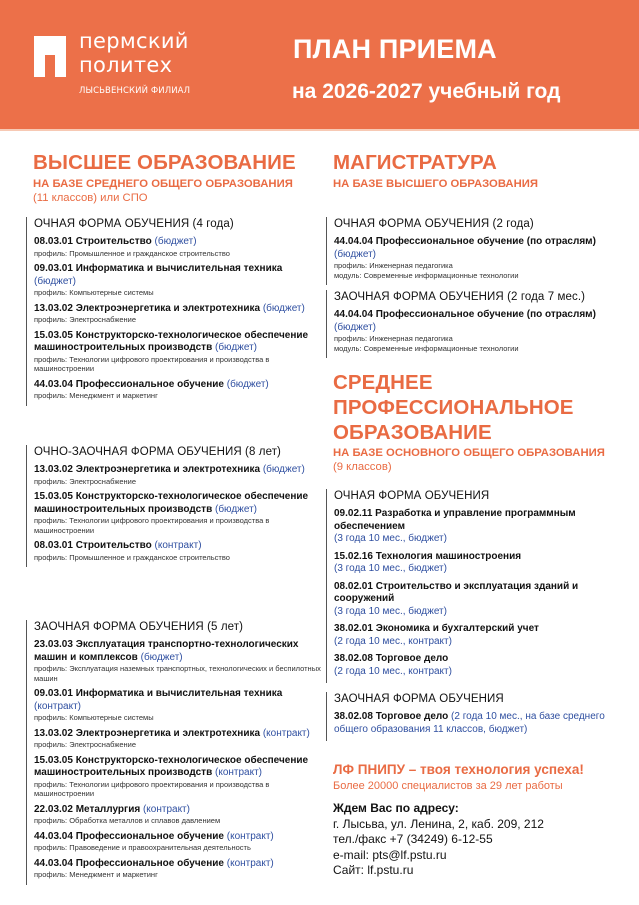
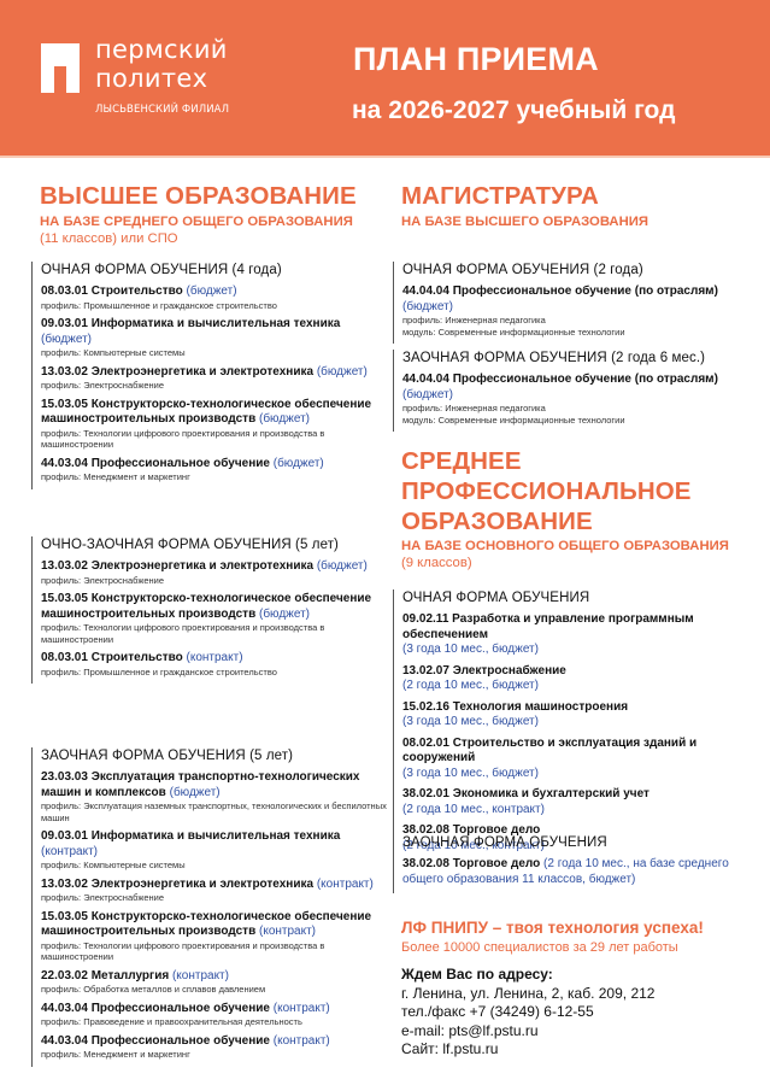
  пермский
  политех
  ЛЫСЬВЕНСКИЙ ФИЛИАЛ
  ПЛАН ПРИЕМА
  на 2026-2027 учебный год
  ВЫСШЕЕ ОБРАЗОВАНИЕ
  НА БАЗЕ СРЕДНЕГО ОБЩЕГО ОБРАЗОВАНИЯ
  (11 классов) или СПО
  ОЧНАЯ ФОРМА ОБУЧЕНИЯ (4 года)
  08.03.01 Строительство (бюджет)
  профиль: Промышленное и гражданское строительство
  09.03.01 Информатика и вычислительная техника (бюджет)
  профиль: Компьютерные системы
  13.03.02 Электроэнергетика и электротехника (бюджет)
  профиль: Электроснабжение
  15.03.05 Конструкторско-технологическое обеспечение машиностроительных производств (бюджет)
  профиль: Технологии цифрового проектирования и производства в машиностроении
  44.03.04 Профессиональное обучение (бюджет)
  профиль: Менеджмент и маркетинг
- ОЧНО-ЗАОЧНАЯ ФОРМА ОБУЧЕНИЯ (8 лет)
+ ОЧНО-ЗАОЧНАЯ ФОРМА ОБУЧЕНИЯ (5 лет)
  13.03.02 Электроэнергетика и электротехника (бюджет)
  профиль: Электроснабжение
  15.03.05 Конструкторско-технологическое обеспечение машиностроительных производств (бюджет)
  профиль: Технологии цифрового проектирования и производства в машиностроении
  08.03.01 Строительство (контракт)
  профиль: Промышленное и гражданское строительство
  ЗАОЧНАЯ ФОРМА ОБУЧЕНИЯ (5 лет)
  23.03.03 Эксплуатация транспортно-технологических машин и комплексов (бюджет)
  профиль: Эксплуатация наземных транспортных, технологических и беспилотных машин
  09.03.01 Информатика и вычислительная техника (контракт)
  профиль: Компьютерные системы
  13.03.02 Электроэнергетика и электротехника (контракт)
  профиль: Электроснабжение
  15.03.05 Конструкторско-технологическое обеспечение машиностроительных производств (контракт)
  профиль: Технологии цифрового проектирования и производства в машиностроении
  22.03.02 Металлургия (контракт)
  профиль: Обработка металлов и сплавов давлением
  44.03.04 Профессиональное обучение (контракт)
  профиль: Правоведение и правоохранительная деятельность
  44.03.04 Профессиональное обучение (контракт)
  профиль: Менеджмент и маркетинг
  МАГИСТРАТУРА
  НА БАЗЕ ВЫСШЕГО ОБРАЗОВАНИЯ
  ОЧНАЯ ФОРМА ОБУЧЕНИЯ (2 года)
  44.04.04 Профессиональное обучение (по отраслям) (бюджет)
  профиль: Инженерная педагогика
  модуль: Современные информационные технологии
- ЗАОЧНАЯ ФОРМА ОБУЧЕНИЯ (2 года 7 мес.)
+ ЗАОЧНАЯ ФОРМА ОБУЧЕНИЯ (2 года 6 мес.)
  44.04.04 Профессиональное обучение (по отраслям) (бюджет)
  профиль: Инженерная педагогика
  модуль: Современные информационные технологии
  СРЕДНЕЕ
  ПРОФЕССИОНАЛЬНОЕ
  ОБРАЗОВАНИЕ
  НА БАЗЕ ОСНОВНОГО ОБЩЕГО ОБРАЗОВАНИЯ
  (9 классов)
  ОЧНАЯ ФОРМА ОБУЧЕНИЯ
  09.02.11 Разработка и управление программным обеспечением
  (3 года 10 мес., бюджет)
+ 13.02.07 Электроснабжение
+ (2 года 10 мес., бюджет)
  15.02.16 Технология машиностроения
  (3 года 10 мес., бюджет)
  08.02.01 Строительство и эксплуатация зданий и сооружений
  (3 года 10 мес., бюджет)
  38.02.01 Экономика и бухгалтерский учет
  (2 года 10 мес., контракт)
  38.02.08 Торговое дело
  (2 года 10 мес., контракт)
  ЗАОЧНАЯ ФОРМА ОБУЧЕНИЯ
  38.02.08 Торговое дело (2 года 10 мес., на базе среднего общего образования 11 классов, бюджет)
  ЛФ ПНИПУ – твоя технология успеха!
- Более 20000 специалистов за 29 лет работы
+ Более 10000 специалистов за 29 лет работы
  Ждем Вас по адресу:
- г. Лысьва, ул. Ленина, 2, каб. 209, 212
+ г. Ленина, ул. Ленина, 2, каб. 209, 212
  тел./факс +7 (34249) 6-12-55
  e-mail: pts@lf.pstu.ru
  Сайт: lf.pstu.ru
